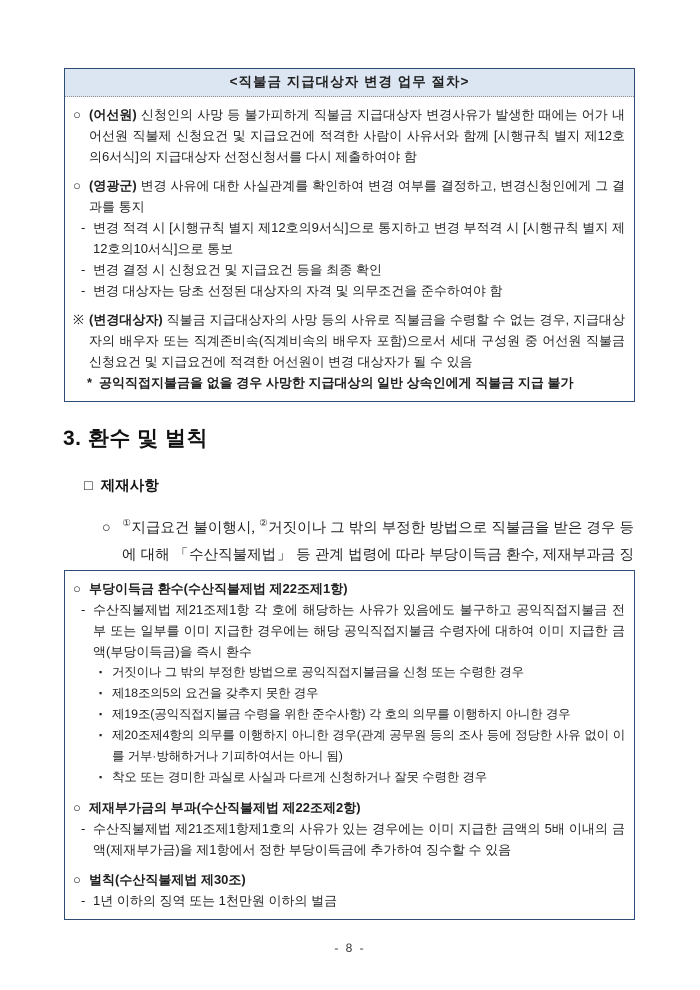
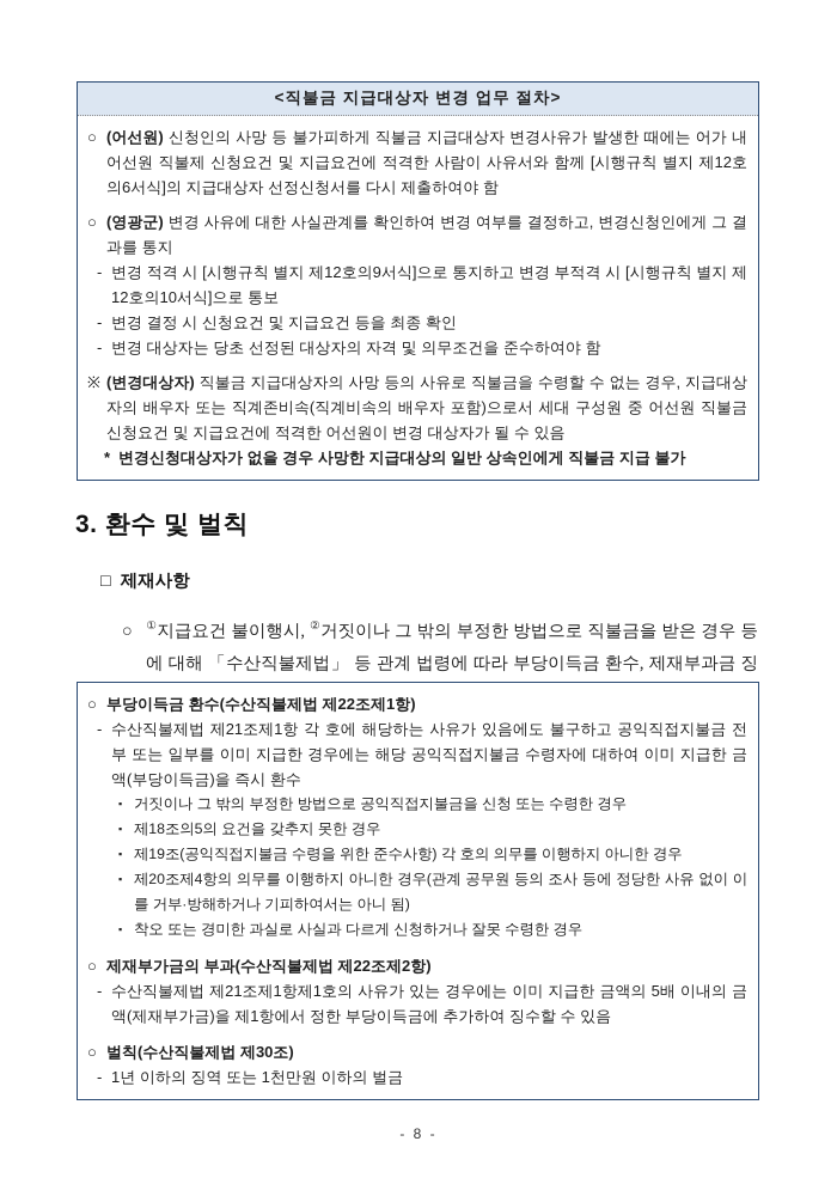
  <직불금 지급대상자 변경 업무 절차>
  ○ (어선원) 신청인의 사망 등 불가피하게 직불금 지급대상자 변경사유가 발생한 때에는 어가 내 어선원 직불제 신청요건 및 지급요건에 적격한 사람이 사유서와 함께 [시행규칙 별지 제12호의6서식]의 지급대상자 선정신청서를 다시 제출하여야 함
  ○ (영광군) 변경 사유에 대한 사실관계를 확인하여 변경 여부를 결정하고, 변경신청인에게 그 결과를 통지
  - 변경 적격 시 [시행규칙 별지 제12호의9서식]으로 통지하고 변경 부적격 시 [시행규칙 별지 제12호의10서식]으로 통보
  - 변경 결정 시 신청요건 및 지급요건 등을 최종 확인
  - 변경 대상자는 당초 선정된 대상자의 자격 및 의무조건을 준수하여야 함
  ※ (변경대상자) 직불금 지급대상자의 사망 등의 사유로 직불금을 수령할 수 없는 경우, 지급대상자의 배우자 또는 직계존비속(직계비속의 배우자 포함)으로서 세대 구성원 중 어선원 직불금 신청요건 및 지급요건에 적격한 어선원이 변경 대상자가 될 수 있음
- * 공익직접지불금을 없을 경우 사망한 지급대상의 일반 상속인에게 직불금 지급 불가
+ * 변경신청대상자가 없을 경우 사망한 지급대상의 일반 상속인에게 직불금 지급 불가
  3. 환수 및 벌칙
  □ 제재사항
  ○ ①지급요건 불이행시, ②거짓이나 그 밖의 부정한 방법으로 직불금을 받은 경우 등에 대해 「수산직불제법」 등 관계 법령에 따라 부당이득금 환수, 제재부과금 징
  ○ 부당이득금 환수(수산직불제법 제22조제1항)
  - 수산직불제법 제21조제1항 각 호에 해당하는 사유가 있음에도 불구하고 공익직접지불금 전부 또는 일부를 이미 지급한 경우에는 해당 공익직접지불금 수령자에 대하여 이미 지급한 금액(부당이득금)을 즉시 환수
  ▪ 거짓이나 그 밖의 부정한 방법으로 공익직접지불금을 신청 또는 수령한 경우
  ▪ 제18조의5의 요건을 갖추지 못한 경우
  ▪ 제19조(공익직접지불금 수령을 위한 준수사항) 각 호의 의무를 이행하지 아니한 경우
  ▪ 제20조제4항의 의무를 이행하지 아니한 경우(관계 공무원 등의 조사 등에 정당한 사유 없이 이를 거부·방해하거나 기피하여서는 아니 됨)
  ▪ 착오 또는 경미한 과실로 사실과 다르게 신청하거나 잘못 수령한 경우
  ○ 제재부가금의 부과(수산직불제법 제22조제2항)
  - 수산직불제법 제21조제1항제1호의 사유가 있는 경우에는 이미 지급한 금액의 5배 이내의 금액(제재부가금)을 제1항에서 정한 부당이득금에 추가하여 징수할 수 있음
  ○ 벌칙(수산직불제법 제30조)
  - 1년 이하의 징역 또는 1천만원 이하의 벌금
  - 8 -
